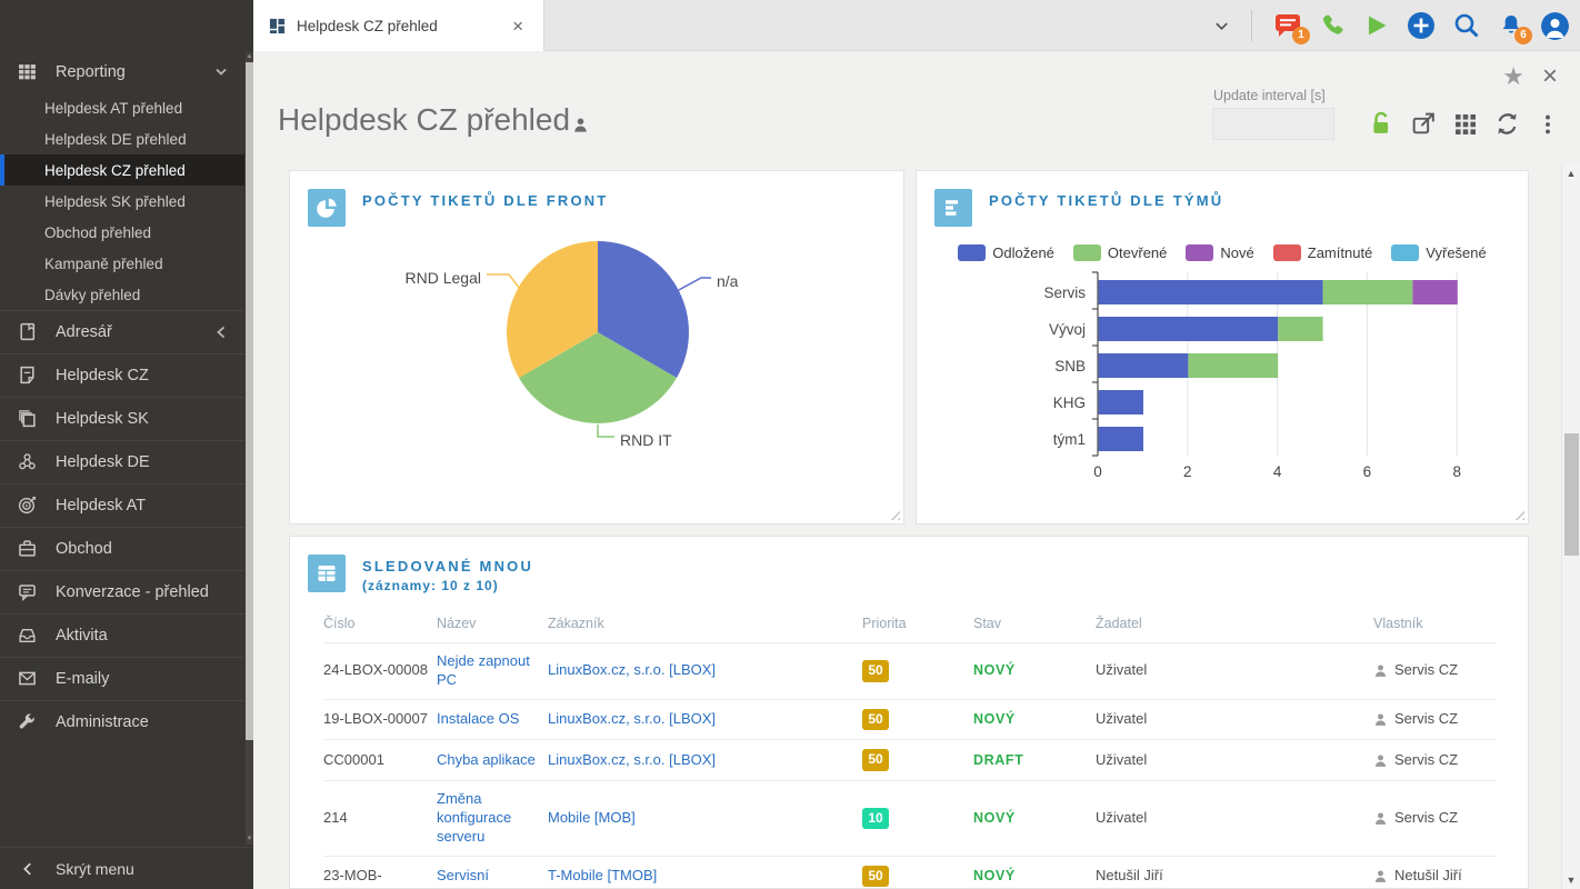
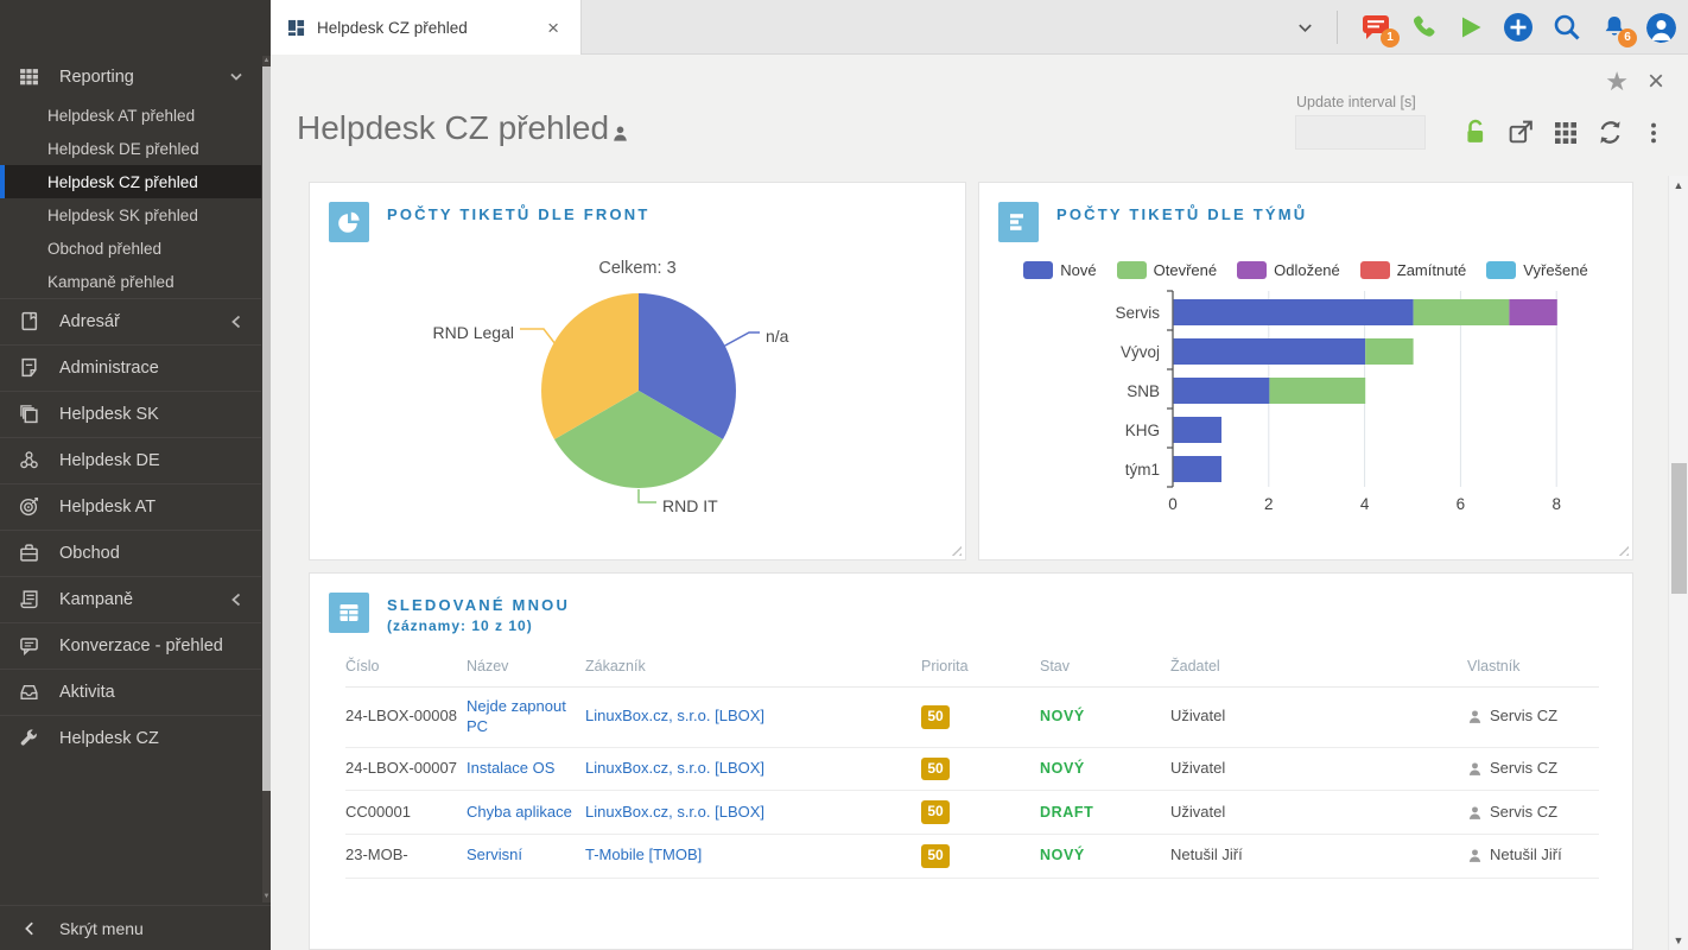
  Reporting
  Helpdesk AT přehled
  Helpdesk DE přehled
  Helpdesk CZ přehled
  Helpdesk SK přehled
  Obchod přehled
  Kampaně přehled
- Dávky přehled
  Adresář
- Helpdesk CZ
+ Administrace
  Helpdesk SK
  Helpdesk DE
  Helpdesk AT
  Obchod
+ Kampaně
  Konverzace - přehled
  Aktivita
- E-maily
- Administrace
+ Helpdesk CZ
  Skrýt menu
  Helpdesk CZ přehled
  ×
  1
  6
  ★
  ×
  Helpdesk CZ přehled
  Update interval [s]
  POČTY TIKETŮ DLE FRONT
+ Celkem: 3
  n/a
  RND IT
  RND Legal
  POČTY TIKETŮ DLE TÝMŮ
- Odložené
+ Nové
  Otevřené
- Nové
+ Odložené
  Zamítnuté
  Vyřešené
  0
  2
  4
  6
  8
  Servis
  Vývoj
  SNB
  KHG
  tým1
  SLEDOVANÉ MNOU
  (záznamy: 10 z 10)
  Číslo	Název	Zákazník	Priorita	Stav	Žadatel	Vlastník
  24-LBOX-00008	Nejde zapnout PC	LinuxBox.cz, s.r.o. [LBOX]	50	NOVÝ	Uživatel	Servis CZ
- 19-LBOX-00007	Instalace OS	LinuxBox.cz, s.r.o. [LBOX]	50	NOVÝ	Uživatel	Servis CZ
+ 24-LBOX-00007	Instalace OS	LinuxBox.cz, s.r.o. [LBOX]	50	NOVÝ	Uživatel	Servis CZ
  CC00001	Chyba aplikace	LinuxBox.cz, s.r.o. [LBOX]	50	DRAFT	Uživatel	Servis CZ
- 214	Změna konfigurace serveru	Mobile [MOB]	10	NOVÝ	Uživatel	Servis CZ
  23-MOB-	Servisní	T-Mobile [TMOB]	50	NOVÝ	Netušil Jiří	Netušil Jiří
  ▲
  ▼
